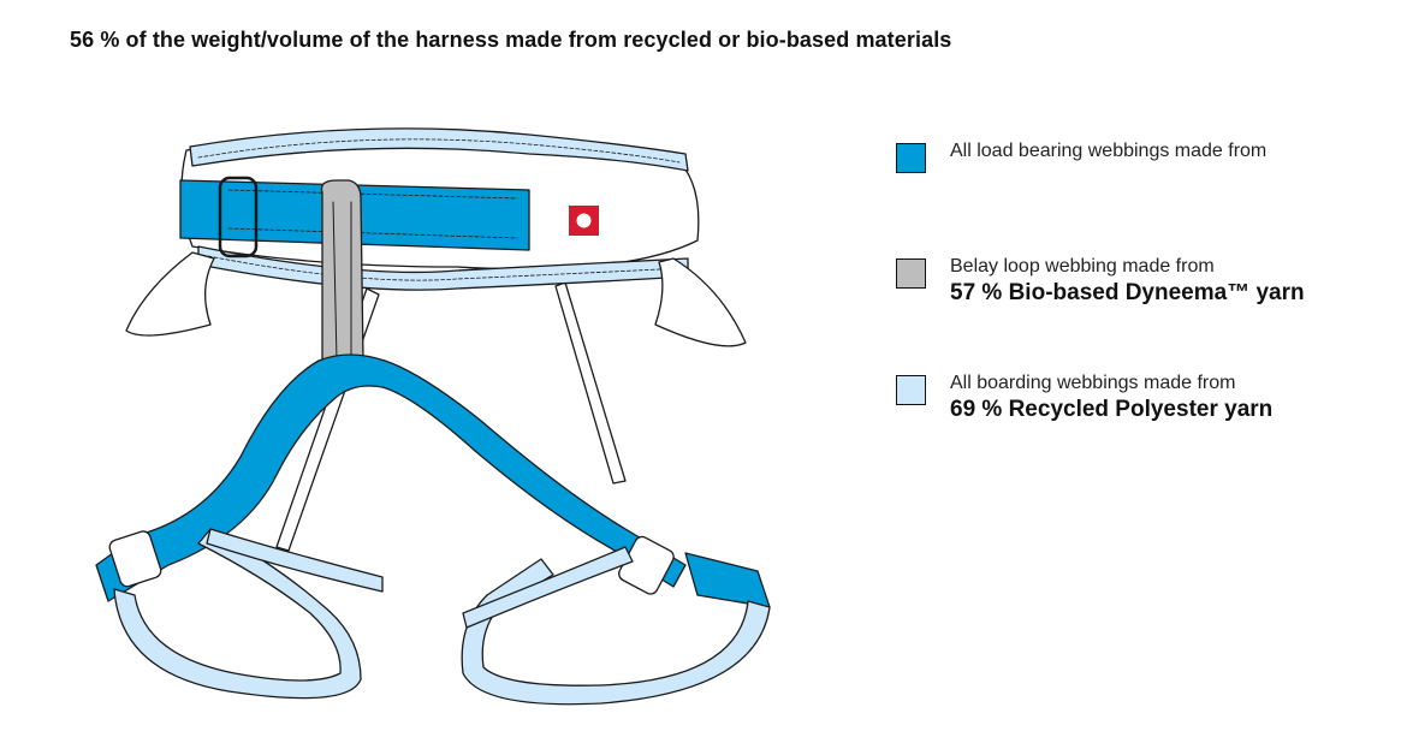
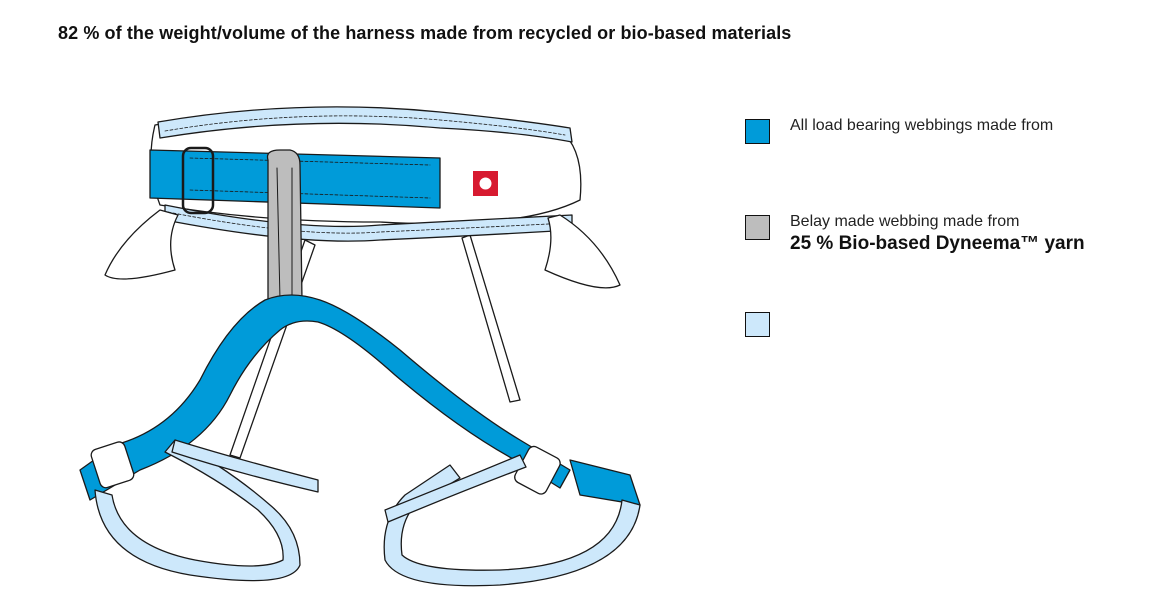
- 56 % of the weight/volume of the harness made from recycled or bio-based materials
+ 82 % of the weight/volume of the harness made from recycled or bio-based materials
  All load bearing webbings made from
- Belay loop webbing made from
+ Belay made webbing made from
- 57 % Bio-based Dyneema™ yarn
+ 25 % Bio-based Dyneema™ yarn
- All boarding webbings made from
- 69 % Recycled Polyester yarn
